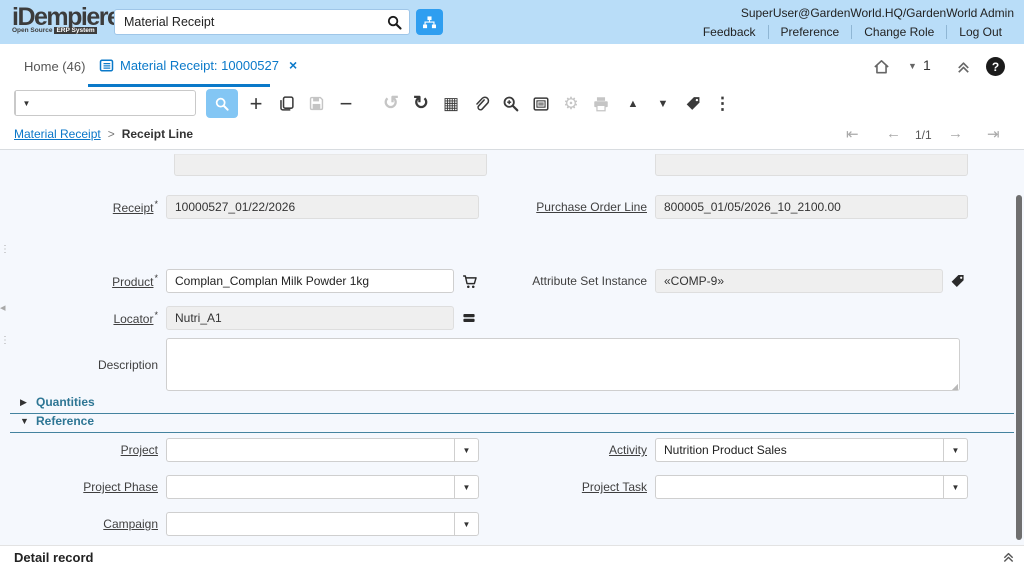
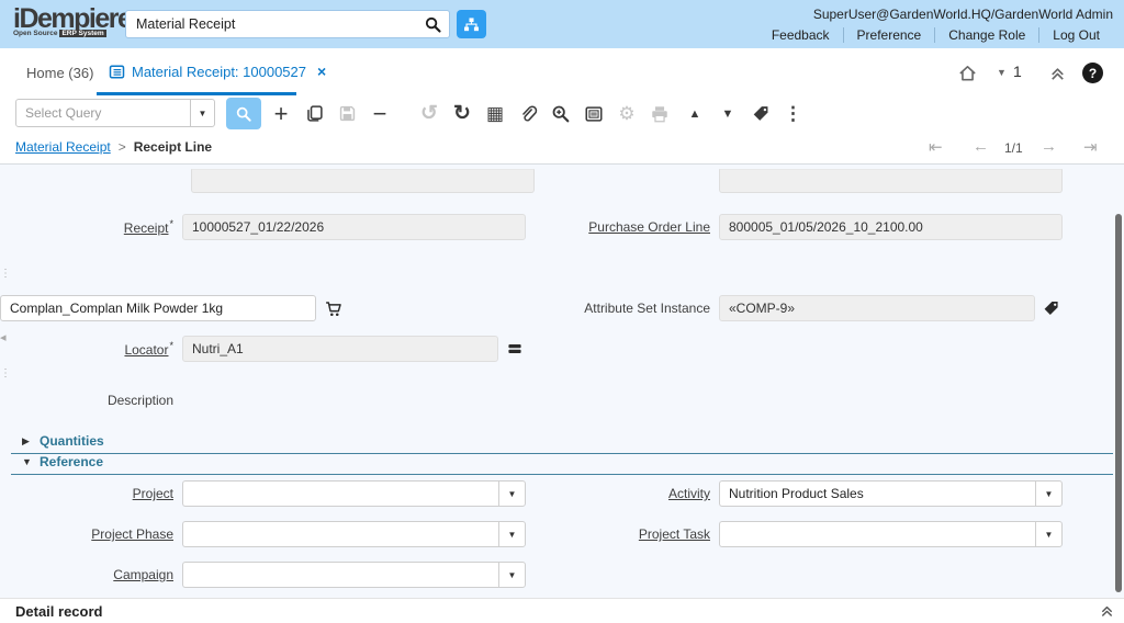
  iDempier
  Material Receipt
  SuperUser@GardenWorld.HQ/GardenWorld Admin
  Feedback
  Preference
  Change Role
  Log Out
- Home (46)
+ Home (36)
  Material Receipt: 10000527
  ×
  ▼
  1
  ?
+ Select Query
  ▼
  +
  −
  ↺
  ↻
  ▦
  ⚙
  ▲
  ▼
  ⋮
  Material Receipt
  >
  Receipt Line
  ⇤
  ←
  1/1
  →
  ⇥
  Receipt*
  10000527_01/22/2026
  Purchase Order Line
  800005_01/05/2026_10_2100.00
- Product*
  Complan_Complan Milk Powder 1kg
  Attribute Set Instance
  «COMP-9»
  Locator*
  Nutri_A1
  Description
- ◢
  ▶
  Quantities
  ▼
  Reference
  Project
  ▼
  Activity
  Nutrition Product Sales
  ▼
  Project Phase
  ▼
  Project Task
  ▼
  Campaign
  ▼
  ⋮
  ◂
  ⋮
  Detail record
